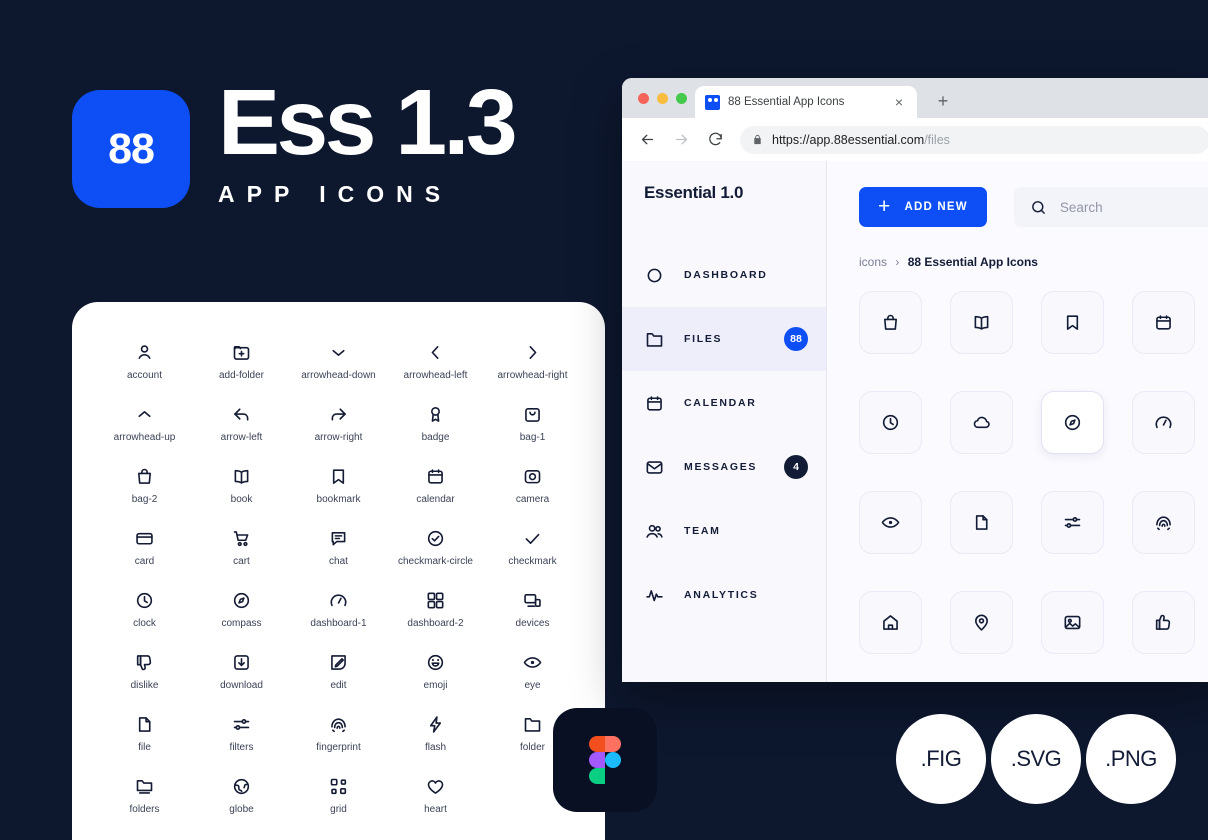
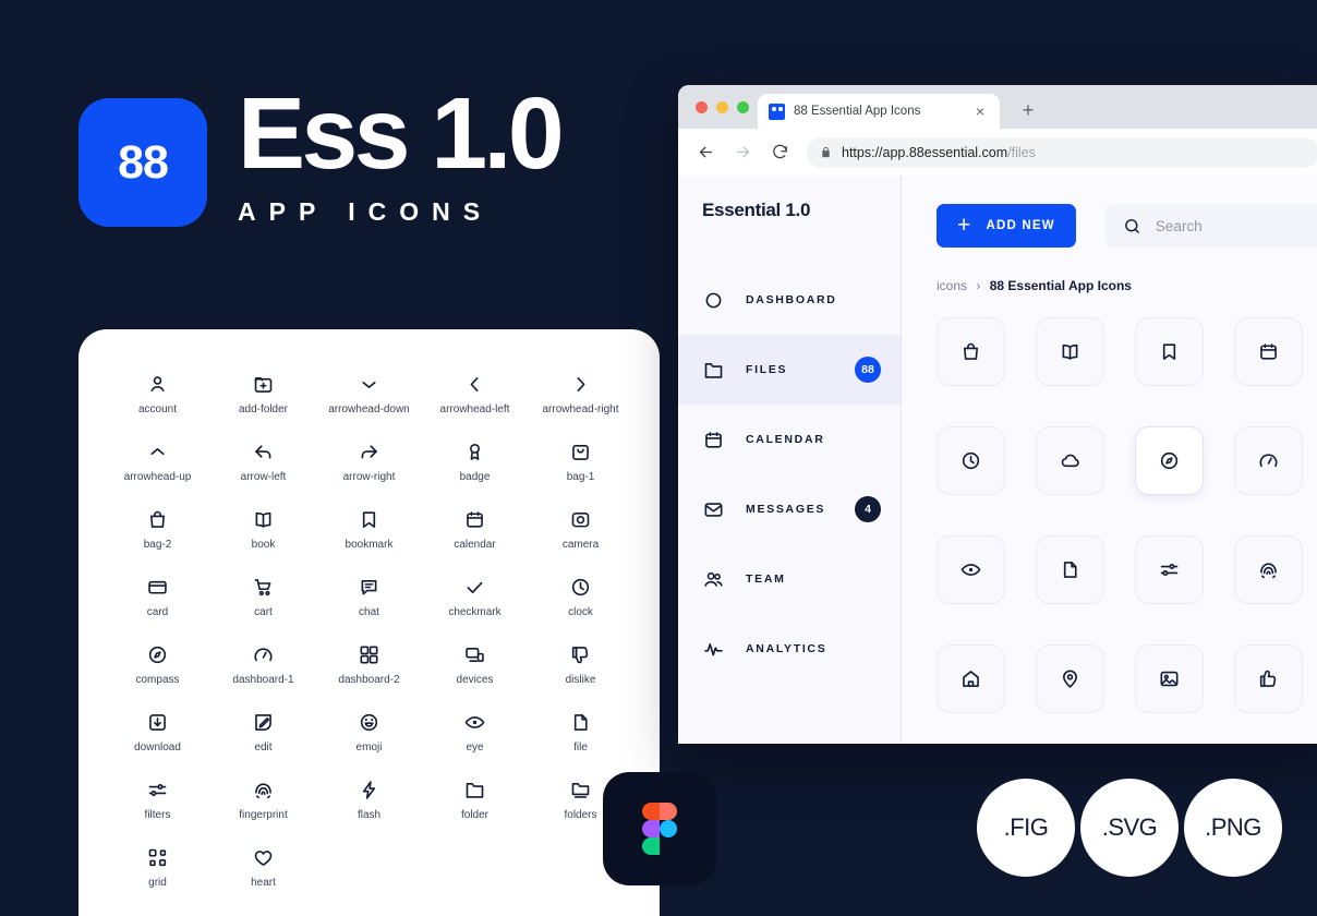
  88
- Ess 1.3
+ Ess 1.0
  APP ICONS
  account
  add-folder
  arrowhead-down
  arrowhead-left
  arrowhead-right
  arrowhead-up
  arrow-left
  arrow-right
  badge
  bag-1
  bag-2
  book
  bookmark
  calendar
  camera
  card
  cart
  chat
- checkmark-circle
  checkmark
  clock
  compass
  dashboard-1
  dashboard-2
  devices
  dislike
  download
  edit
  emoji
  eye
  file
  filters
  fingerprint
  flash
  folder
  folders
- globe
  grid
  heart
  88 Essential App Icons
  ×
  +
  https://app.88essential.com/files
  Essential 1.0
  DASHBOARD
  FILES
  88
  CALENDAR
  MESSAGES
  4
  TEAM
  ANALYTICS
  +
  ADD NEW
  Search
  icons › 88 Essential App Icons
  .FIG
  .SVG
  .PNG
